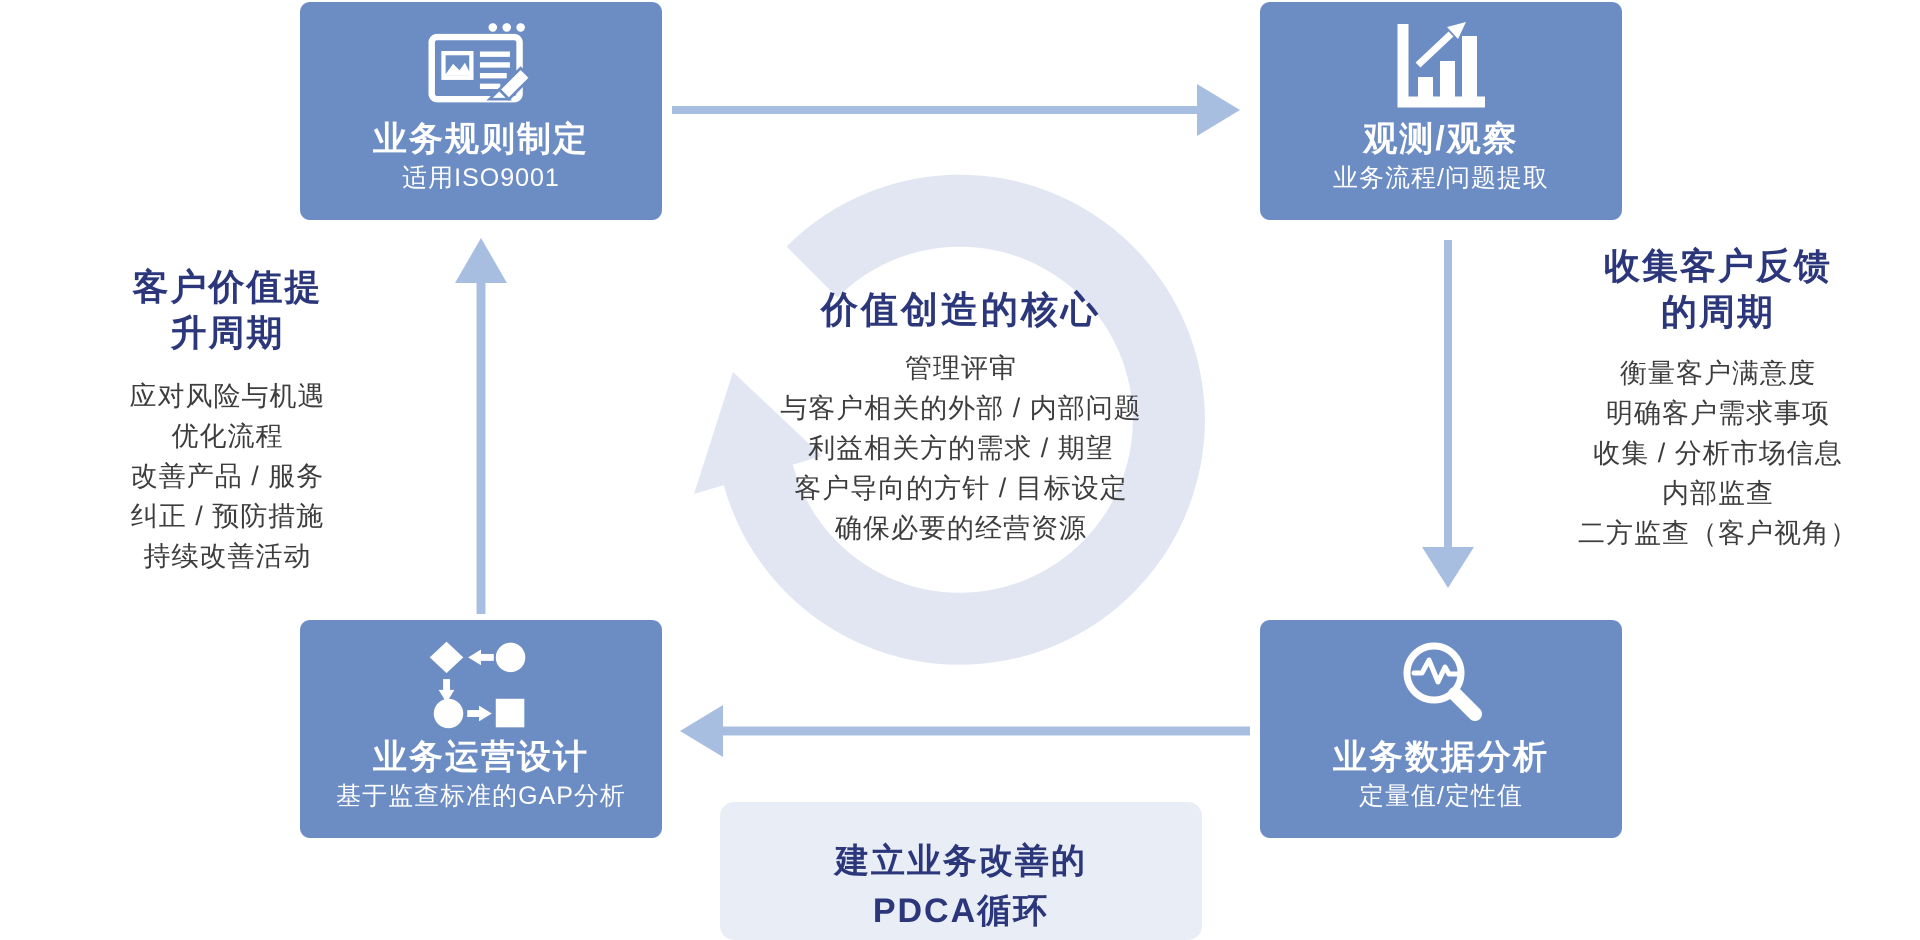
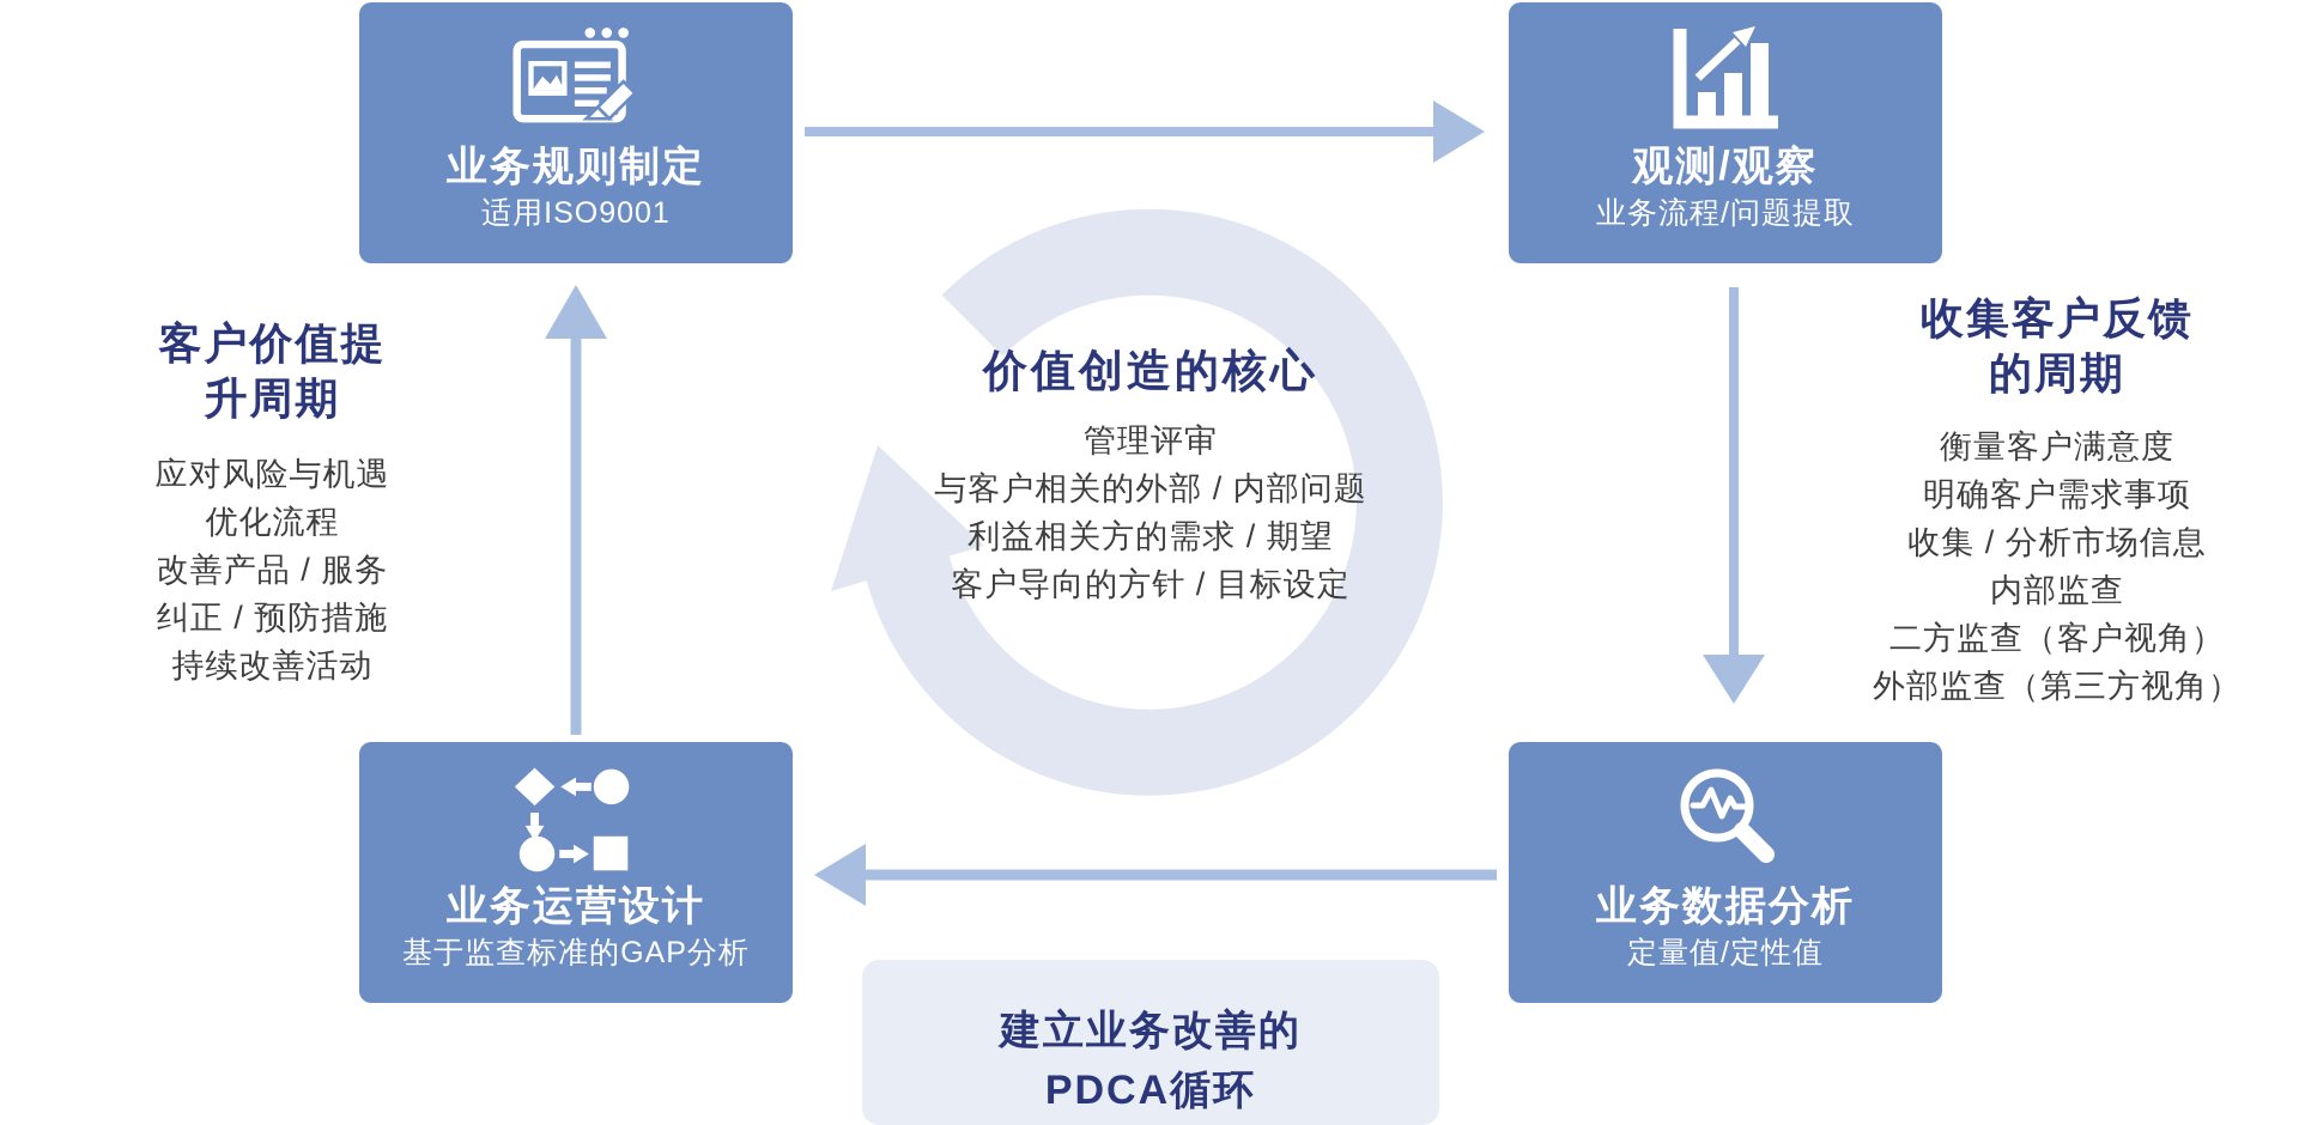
  业务规则制定
  适用ISO9001
  观测/观察
  业务流程/问题提取
  业务运营设计
  基于监查标准的GAP分析
  业务数据分析
  定量值/定性值
  客户价值提
  升周期
  应对风险与机遇
  优化流程
  改善产品 / 服务
  纠正 / 预防措施
  持续改善活动
  收集客户反馈
  的周期
  衡量客户满意度
  明确客户需求事项
  收集 / 分析市场信息
  内部监查
  二方监查（客户视角）
+ 外部监查（第三方视角）
  价值创造的核心
  管理评审
  与客户相关的外部 / 内部问题
  利益相关方的需求 / 期望
  客户导向的方针 / 目标设定
- 确保必要的经营资源
  建立业务改善的
  PDCA循环
